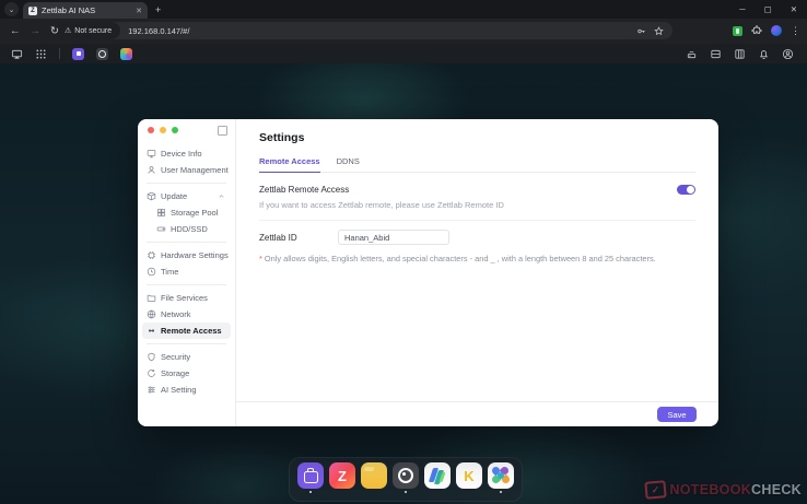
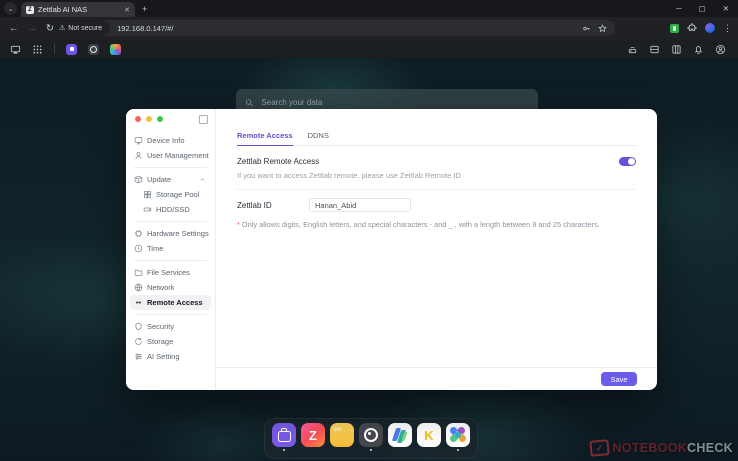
  Zettlab AI NAS
  +
  ─
  ▢
  ✕
  ←
  →
  ↻
  192.168.0.147/#/
  ⋮
+ Search your data
  Device Info
  User Management
  Update
  Storage Pool
  HDD/SSD
  Hardware Settings
  Time
  File Services
  Network
  Remote Access
  Security
  Storage
  AI Setting
- Settings
  Remote Access
  DDNS
  Zettlab Remote Access
  If you want to access Zettlab remote, please use Zettlab Remote ID
  Zettlab ID
  Hanan_Abid
  * Only allows digits, English letters, and special characters - and _ , with a length between 8 and 25 characters.
  Save
  Z
  K
  NOTEBOOKCHECK
